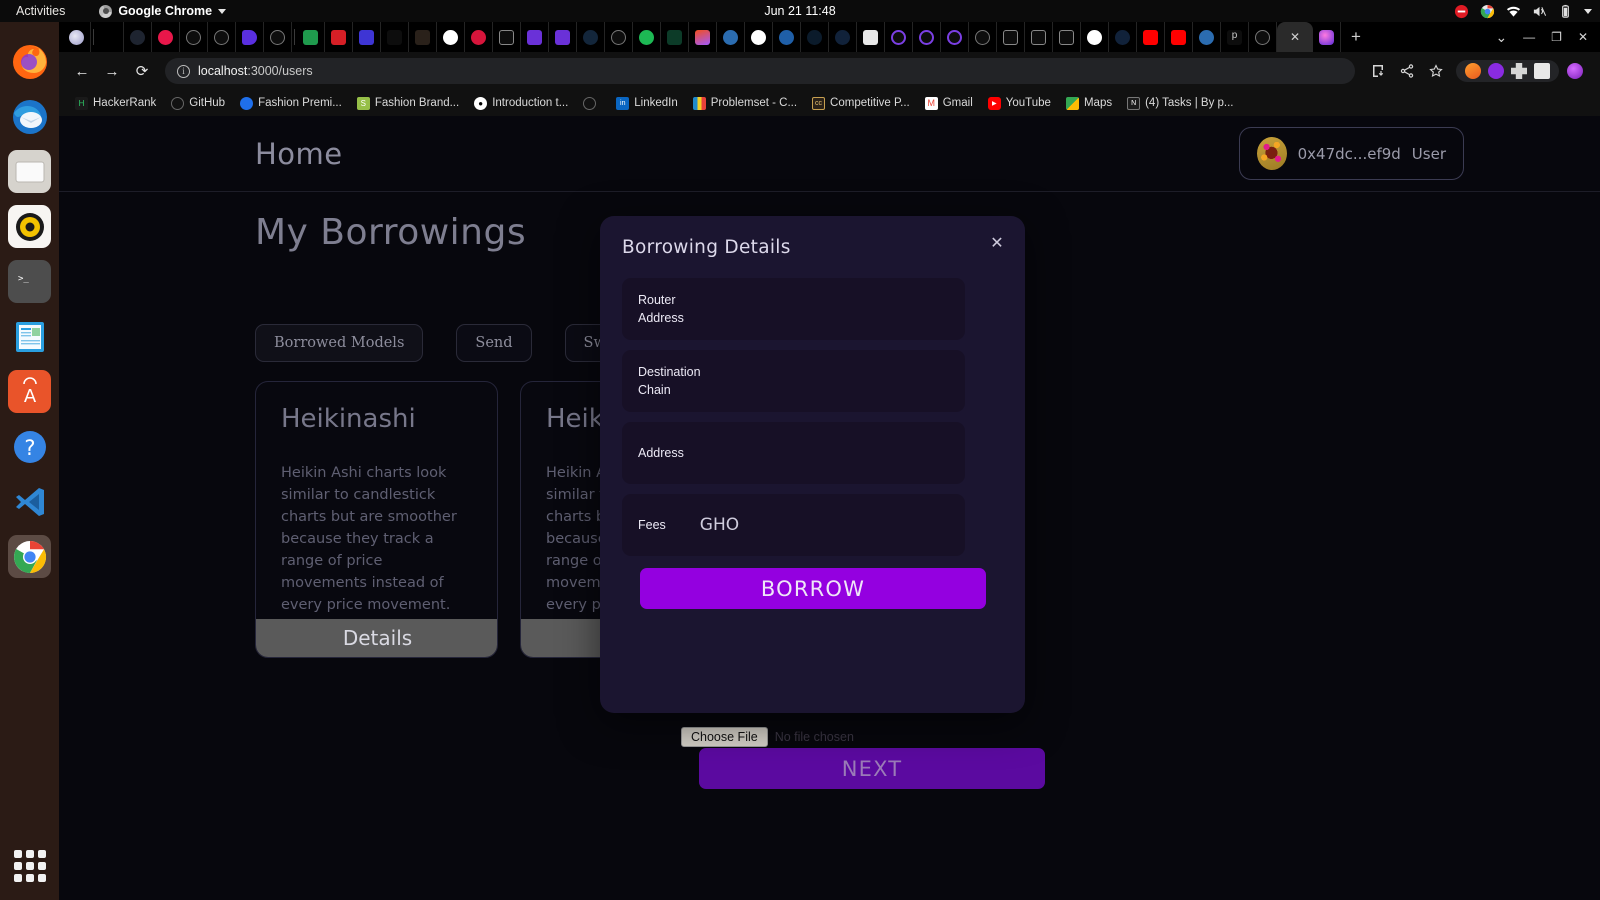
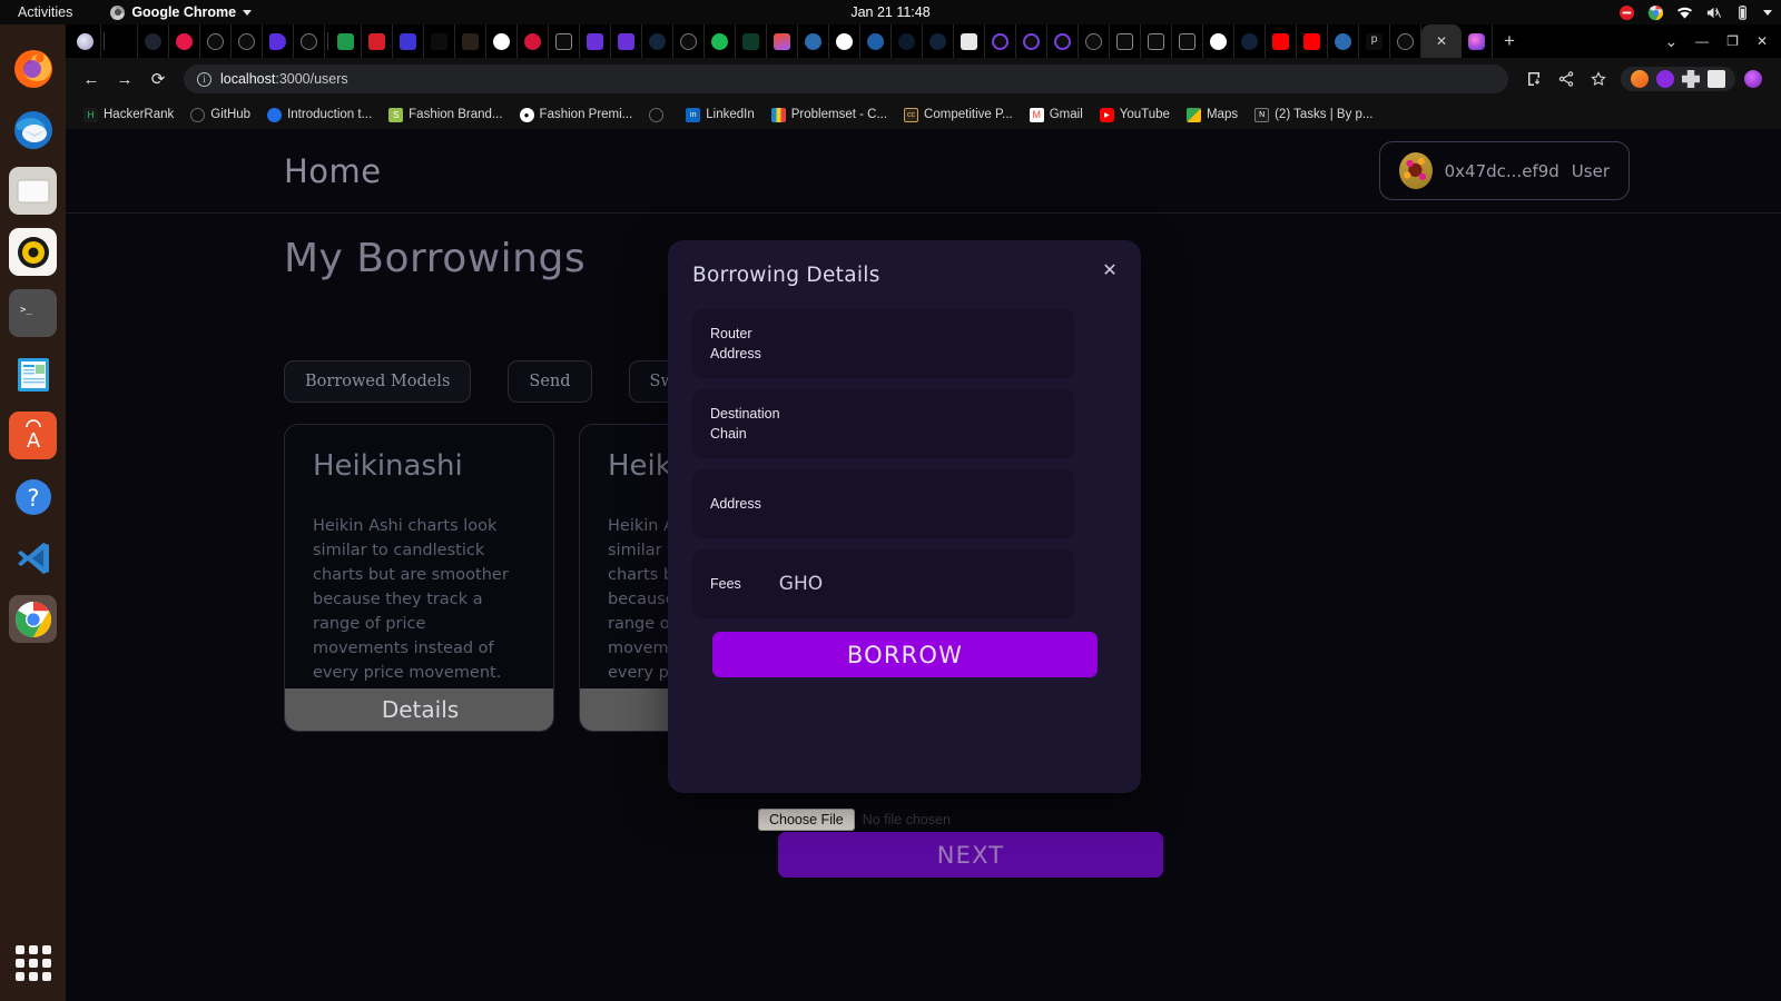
  Activities
  Google Chrome
- Jun 21 11:48
+ Jan 21 11:48
  >_
  A
  ?
  p
  ✕
  +
  ⌄
  —
  ❐
  ✕
  ←
  →
  ⟳
  i
  localhost:3000/users
  H
  HackerRank
  GitHub
- Fashion Premi...
+ Introduction t...
  S
  Fashion Brand...
  ●
- Introduction t...
+ Fashion Premi...
  LinkedIn
  Problemset - C...
  Competitive P...
  M
  Gmail
  YouTube
  Maps
- (4) Tasks | By p...
+ (2) Tasks | By p...
  Home
  0x47dc...ef9d
  User
  My Borrowings
  Borrowed Models
  Send
  Heikinashi
  Heikin Ashi charts look similar to candlestick charts but are smoother because they track a range of price movements instead of every price movement.
  Details
  NEXT
  Choose File
  No file chosen
  Borrowing Details
  ✕
  Router
  Address
  Destination
  Chain
  Address
  Fees
  GHO
  BORROW
